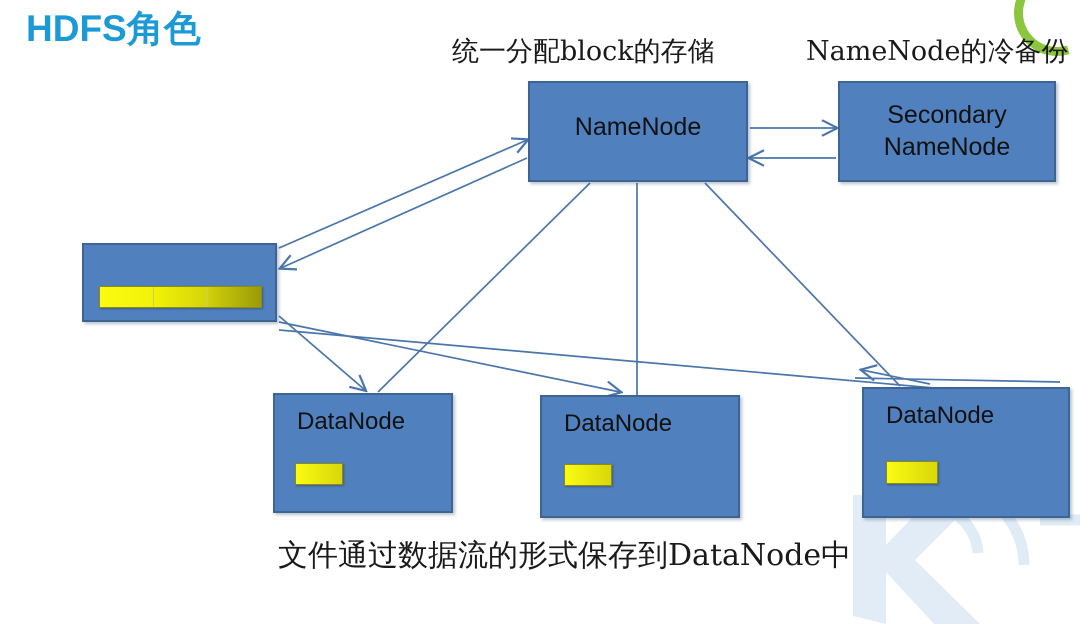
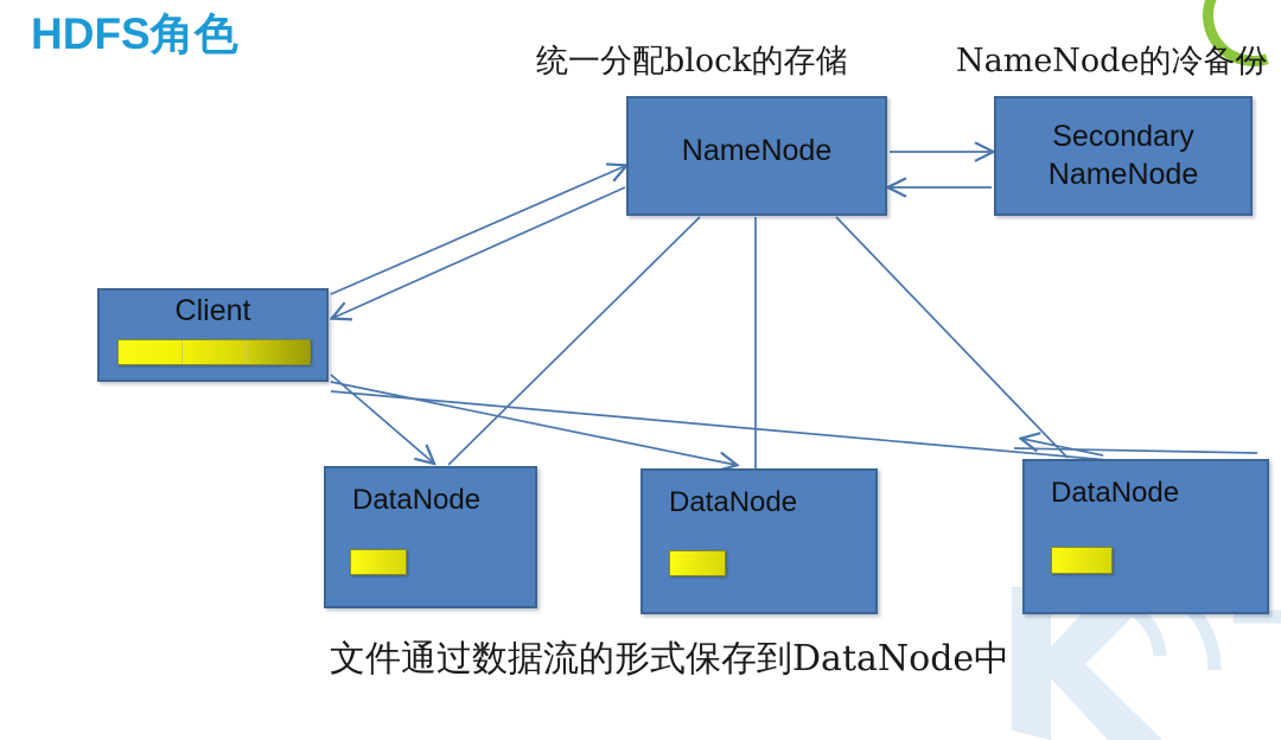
  HDFS角色
  统一分配block的存储
  NameNode的冷备份
  文件通过数据流的形式保存到DataNode中
  NameNode
  Secondary
  NameNode
+ Client
  DataNode
  DataNode
  DataNode
